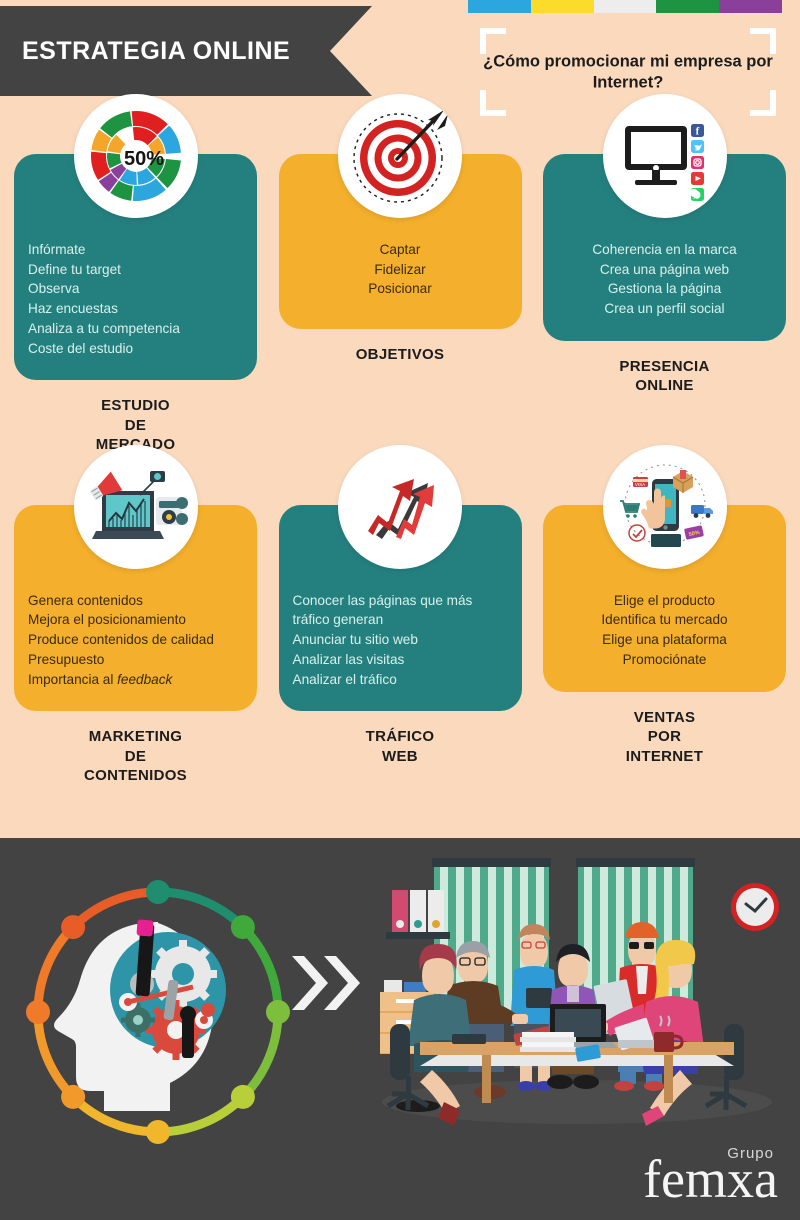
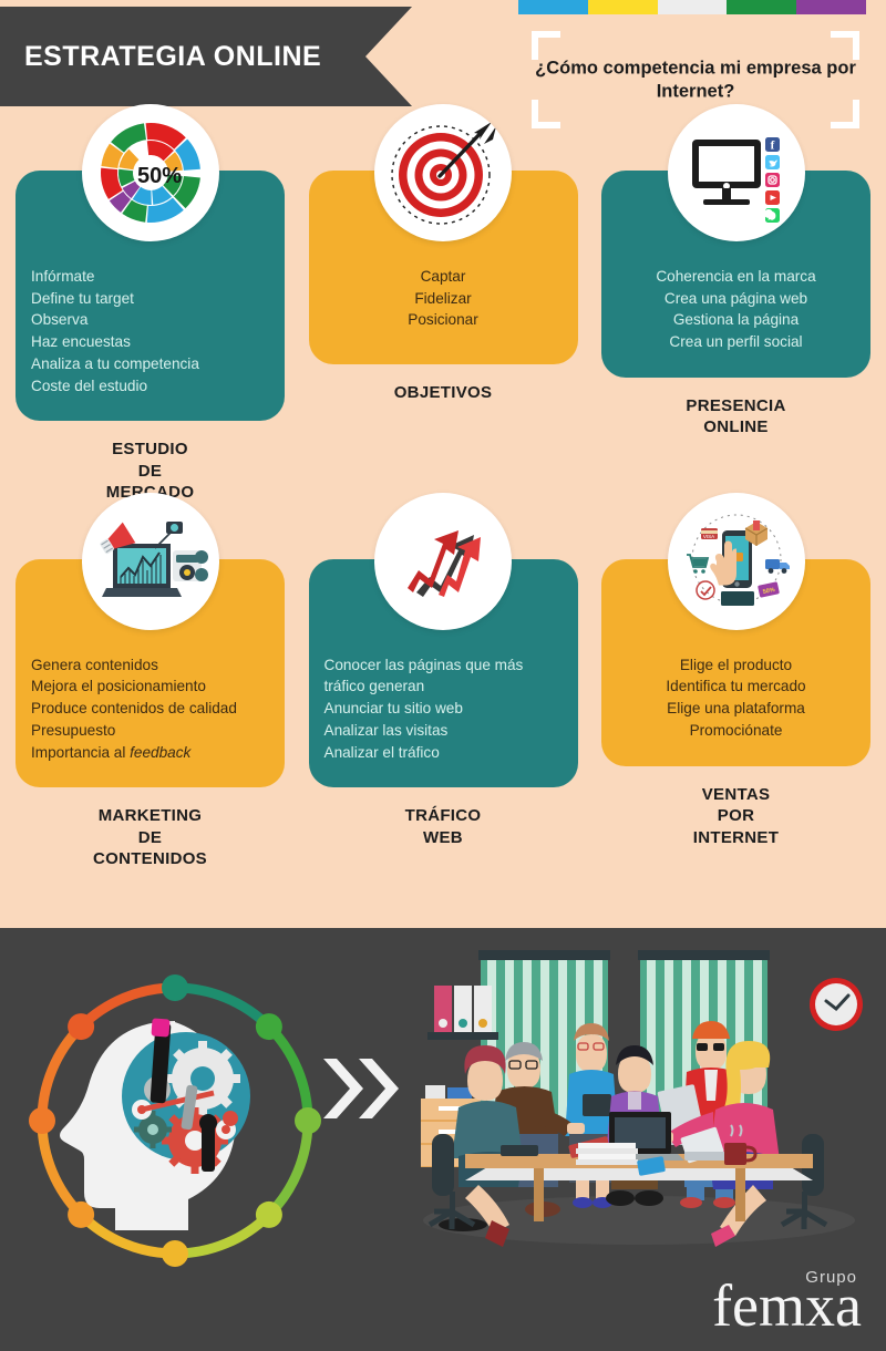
  ESTRATEGIA ONLINE
- ¿Cómo promocionar mi empresa por Internet?
+ ¿Cómo competencia mi empresa por Internet?
  50%
  Infórmate
  Define tu target
  Observa
  Haz encuestas
  Analiza a tu competencia
  Coste del estudio
  ESTUDIO
  DE
  MEADO
  Captar
  Fidelizar
  Posicionar
  OBJETIVOS
  f
  Coherencia en la marca
  Crea una página web
  Gestiona la página
  Crea un perfil social
  PRESENCIA
  ONLINE
  Genera contenidos
  Mejora el posicionamiento
  Produce contenidos de calidad
  Presupuesto
  Importancia al feedback
  MARKETING
  DE
  CONTENIDOS
  Conocer las páginas que más
  tráfico generan
  Anunciar tu sitio web
  Analizar las visitas
  Analizar el tráfico
  TRÁFICO
  WEB
  Elige el producto
  Identifica tu mercado
  Elige una plataforma
  Promociónate
  VENTAS
  POR
  INTERNET
  Grupo
  femxa
